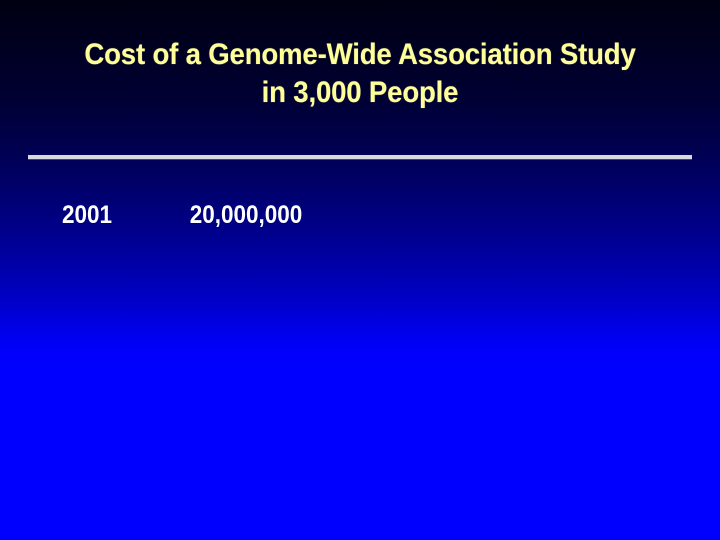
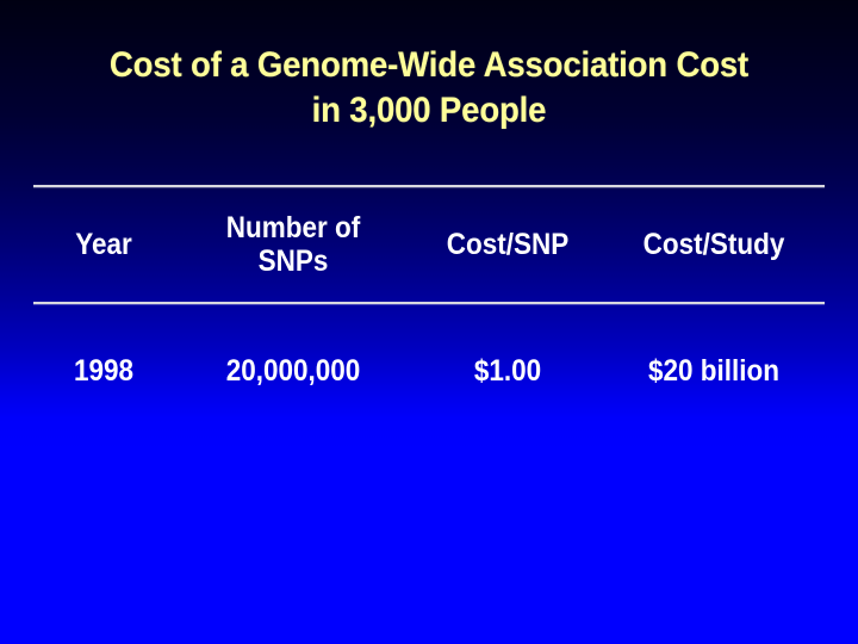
- Cost of a Genome-Wide Association Study
+ Cost of a Genome-Wide Association Cost
  in 3,000 People
+ Year
+ Number of
+ SNPs
+ Cost/SNP
+ Cost/Study
- 2001
+ 1998
  20,000,000
+ $1.00
+ $20 billion
